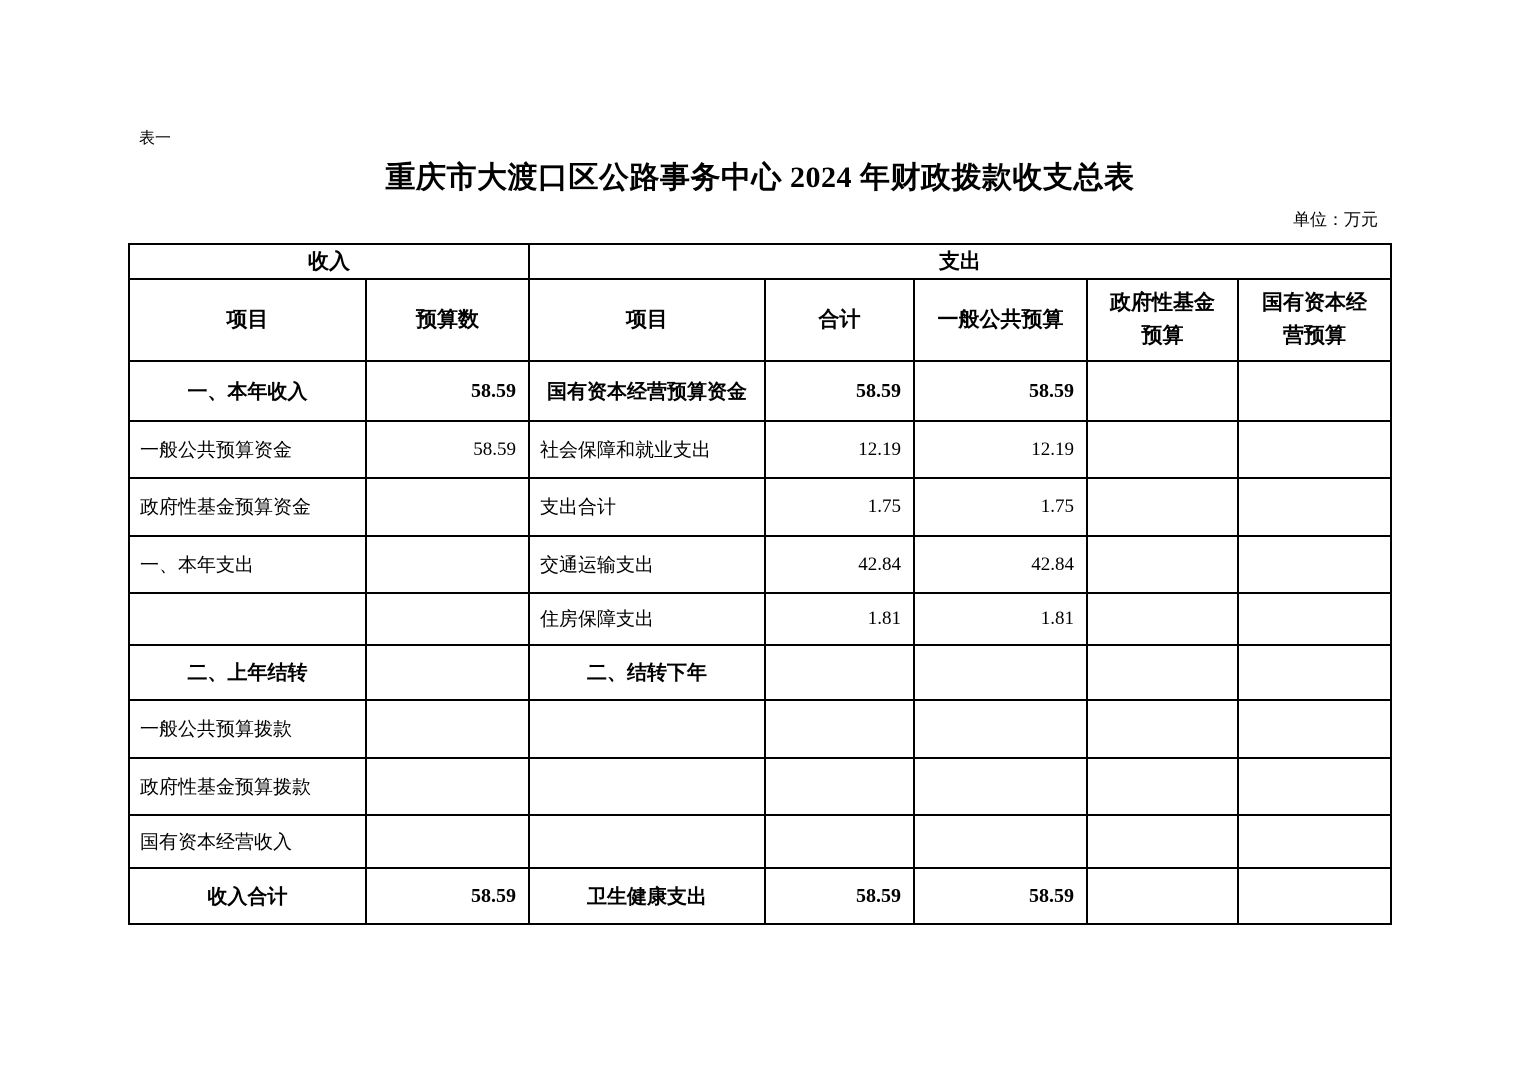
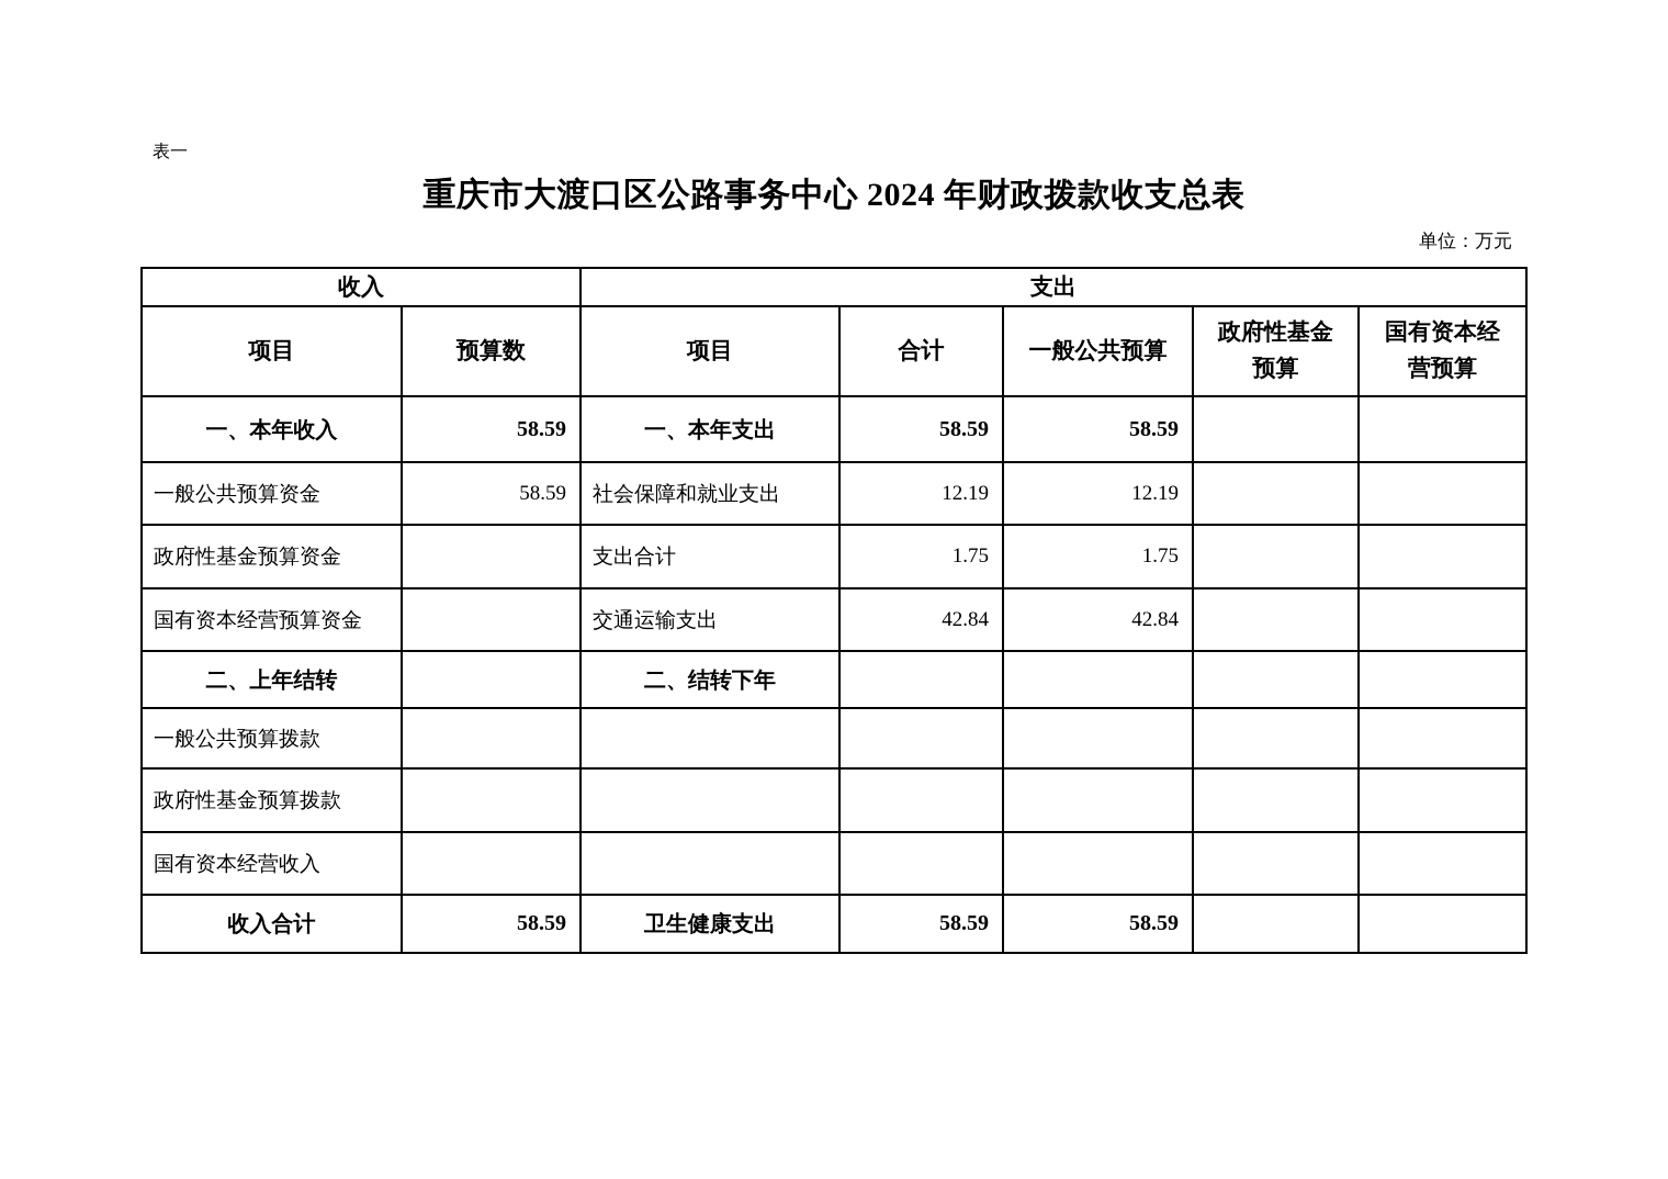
  表一
  重庆市大渡口区公路事务中心 2024 年财政拨款收支总表
  单位：万元
  收入	支出
  项目	预算数	项目	合计	一般公共预算	政府性基金预算	国有资本经营预算
- 一、本年收入	58.59	国有资本经营预算资金	58.59	58.59
+ 一、本年收入	58.59	一、本年支出	58.59	58.59
  一般公共预算资金	58.59	社会保障和就业支出	12.19	12.19
  政府性基金预算资金		支出合计	1.75	1.75
- 一、本年支出		交通运输支出	42.84	42.84
+ 国有资本经营预算资金		交通运输支出	42.84	42.84
- 		住房保障支出	1.81	1.81
  二、上年结转		二、结转下年
  一般公共预算拨款
  政府性基金预算拨款
  国有资本经营收入
  收入合计	58.59	卫生健康支出	58.59	58.59
